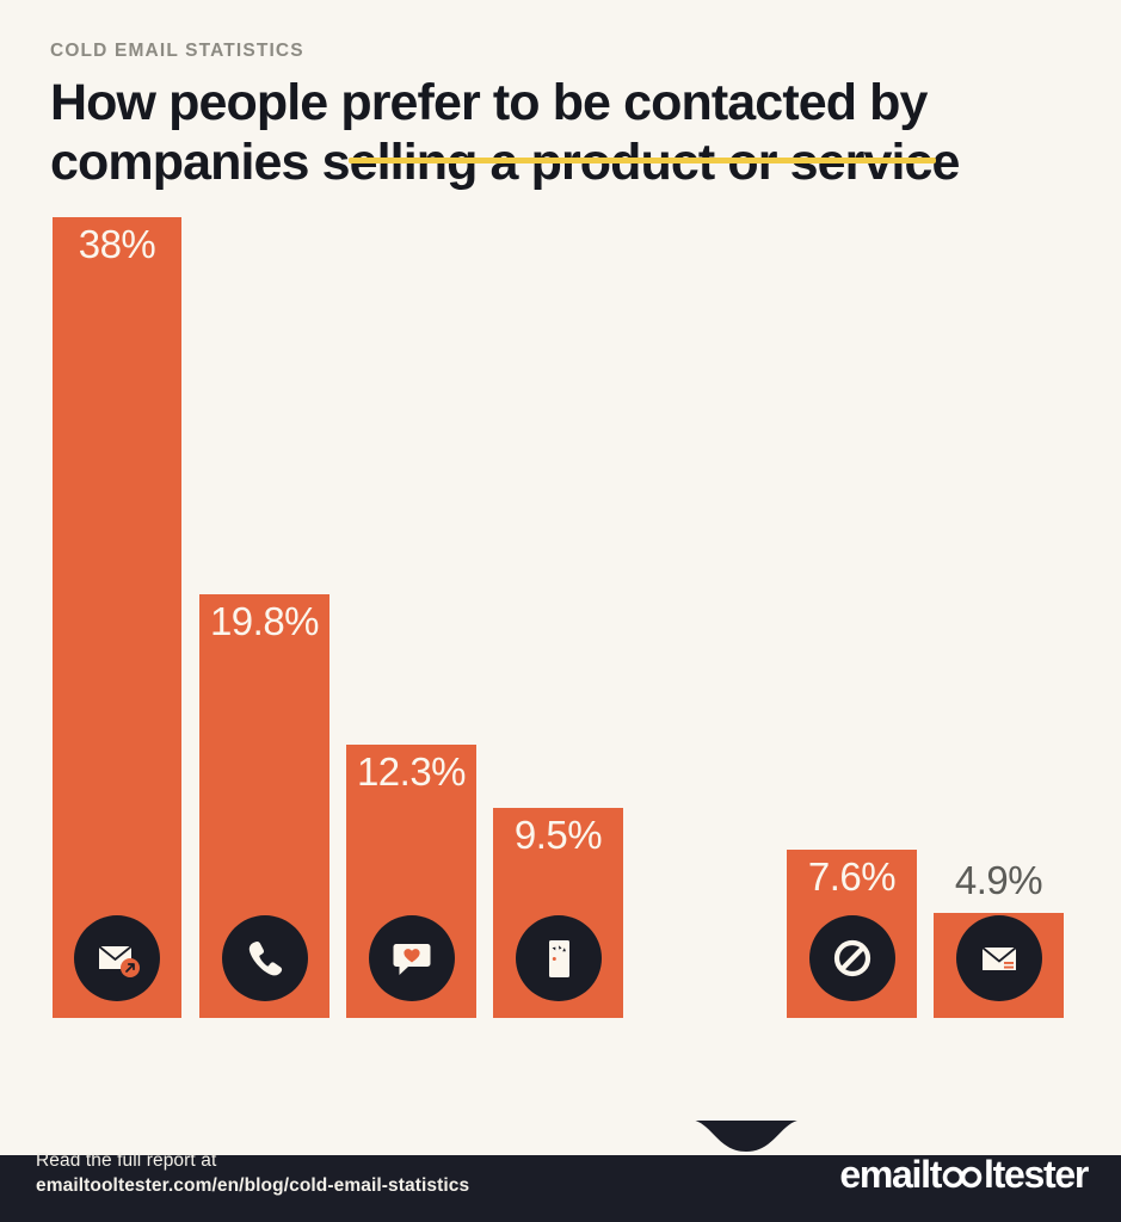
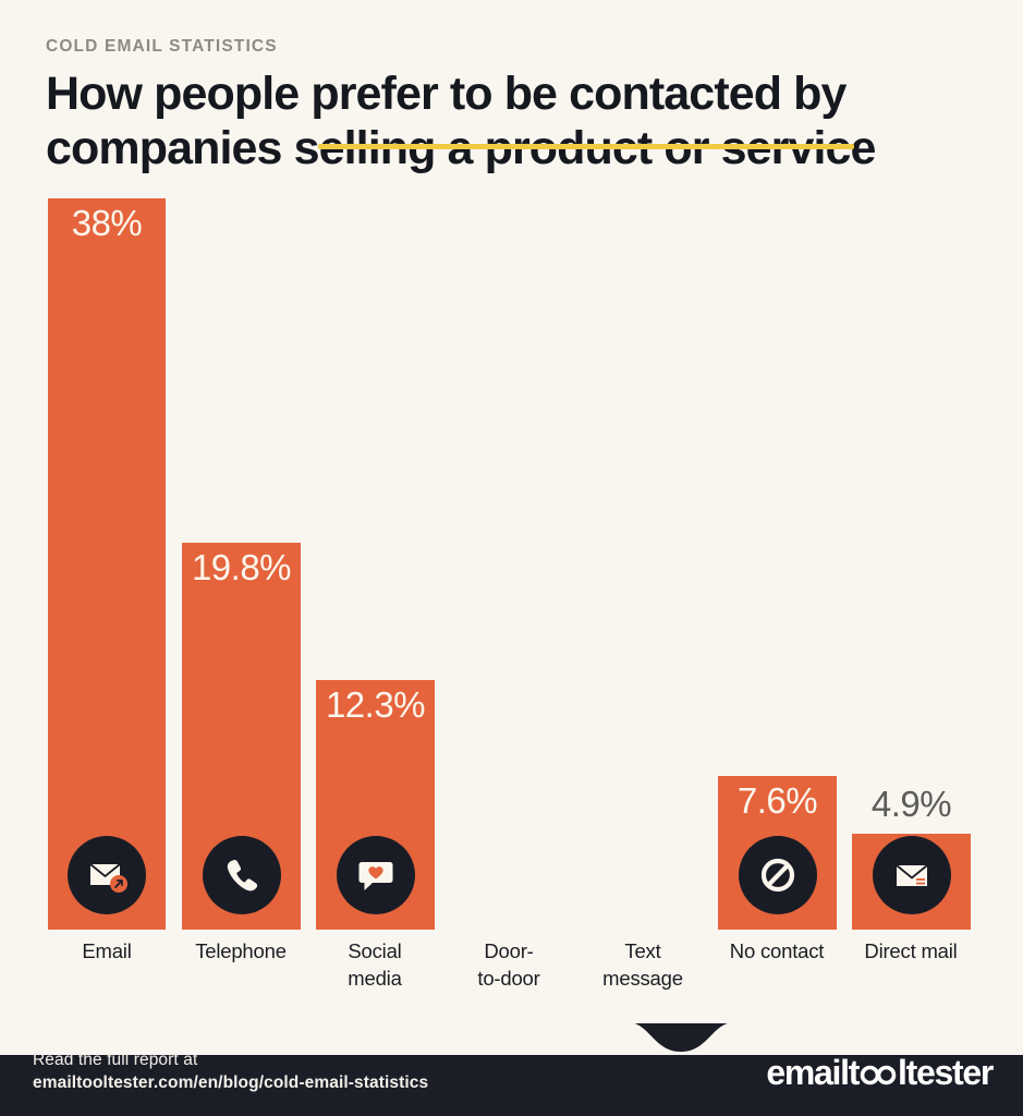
  COLD EMAIL STATISTICS
  How people prefer to be contacted by
  38%
  19.8%
  12.3%
- 9.5%
  7.6%
  4.9%
+ Email
+ Telephone
+ Social
+ media
+ Door-
+ to-door
+ Text
+ message
+ No contact
+ Direct mail
  Read the full report at
  emailtooltester.com/en/blog/cold-email-statistics
  emailt
  ltester
